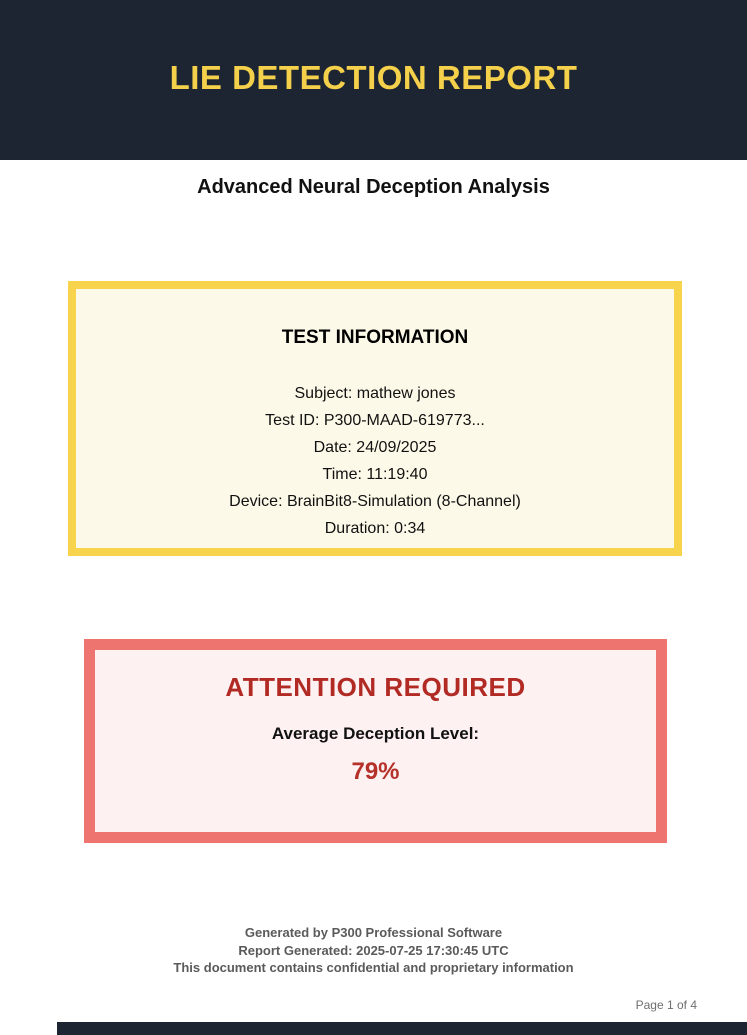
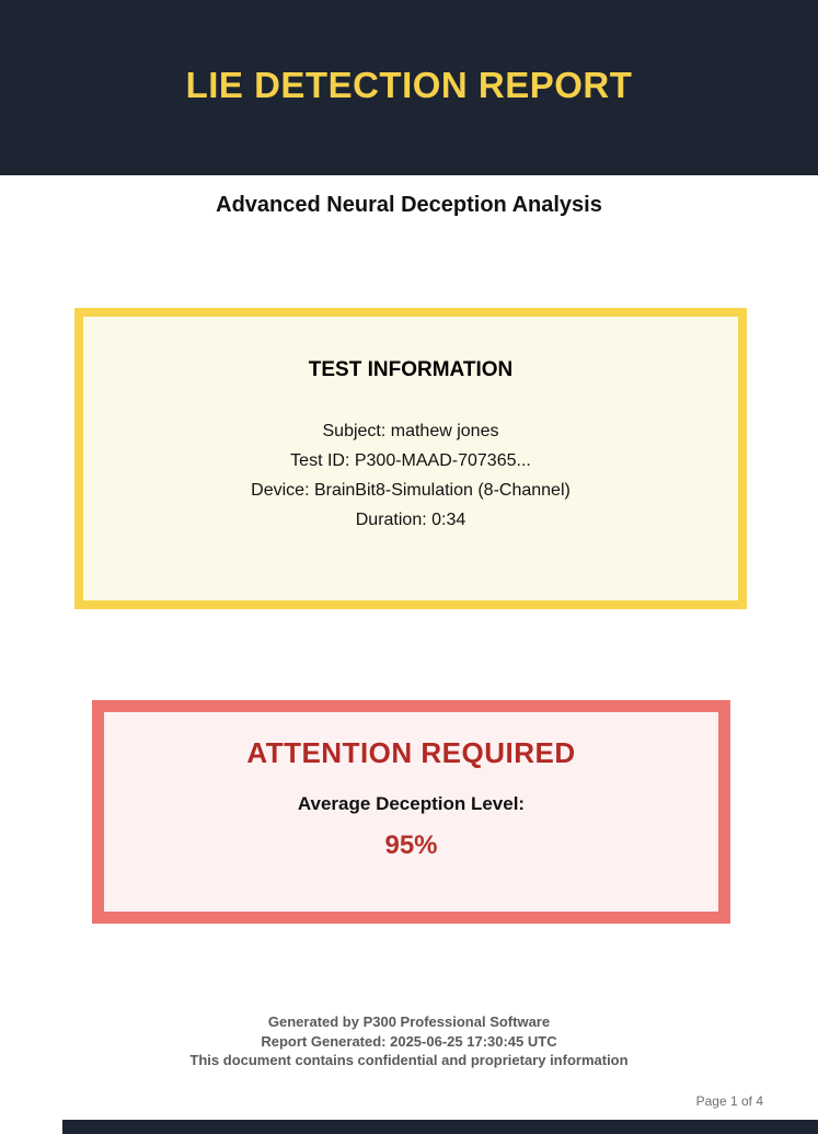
  LIE DETECTION REPORT
  Advanced Neural Deception Analysis
  TEST INFORMATION
  Subject: mathew jones
- Test ID: P300-MAAD-619773...
+ Test ID: P300-MAAD-707365...
- Date: 24/09/2025
- Time: 11:19:40
  Device: BrainBit8-Simulation (8-Channel)
  Duration: 0:34
  ATTENTION REQUIRED
  Average Deception Level:
- 79%
+ 95%
  Generated by P300 Professional Software
- Report Generated: 2025-07-25 17:30:45 UTC
+ Report Generated: 2025-06-25 17:30:45 UTC
  This document contains confidential and proprietary information
  Page 1 of 4
